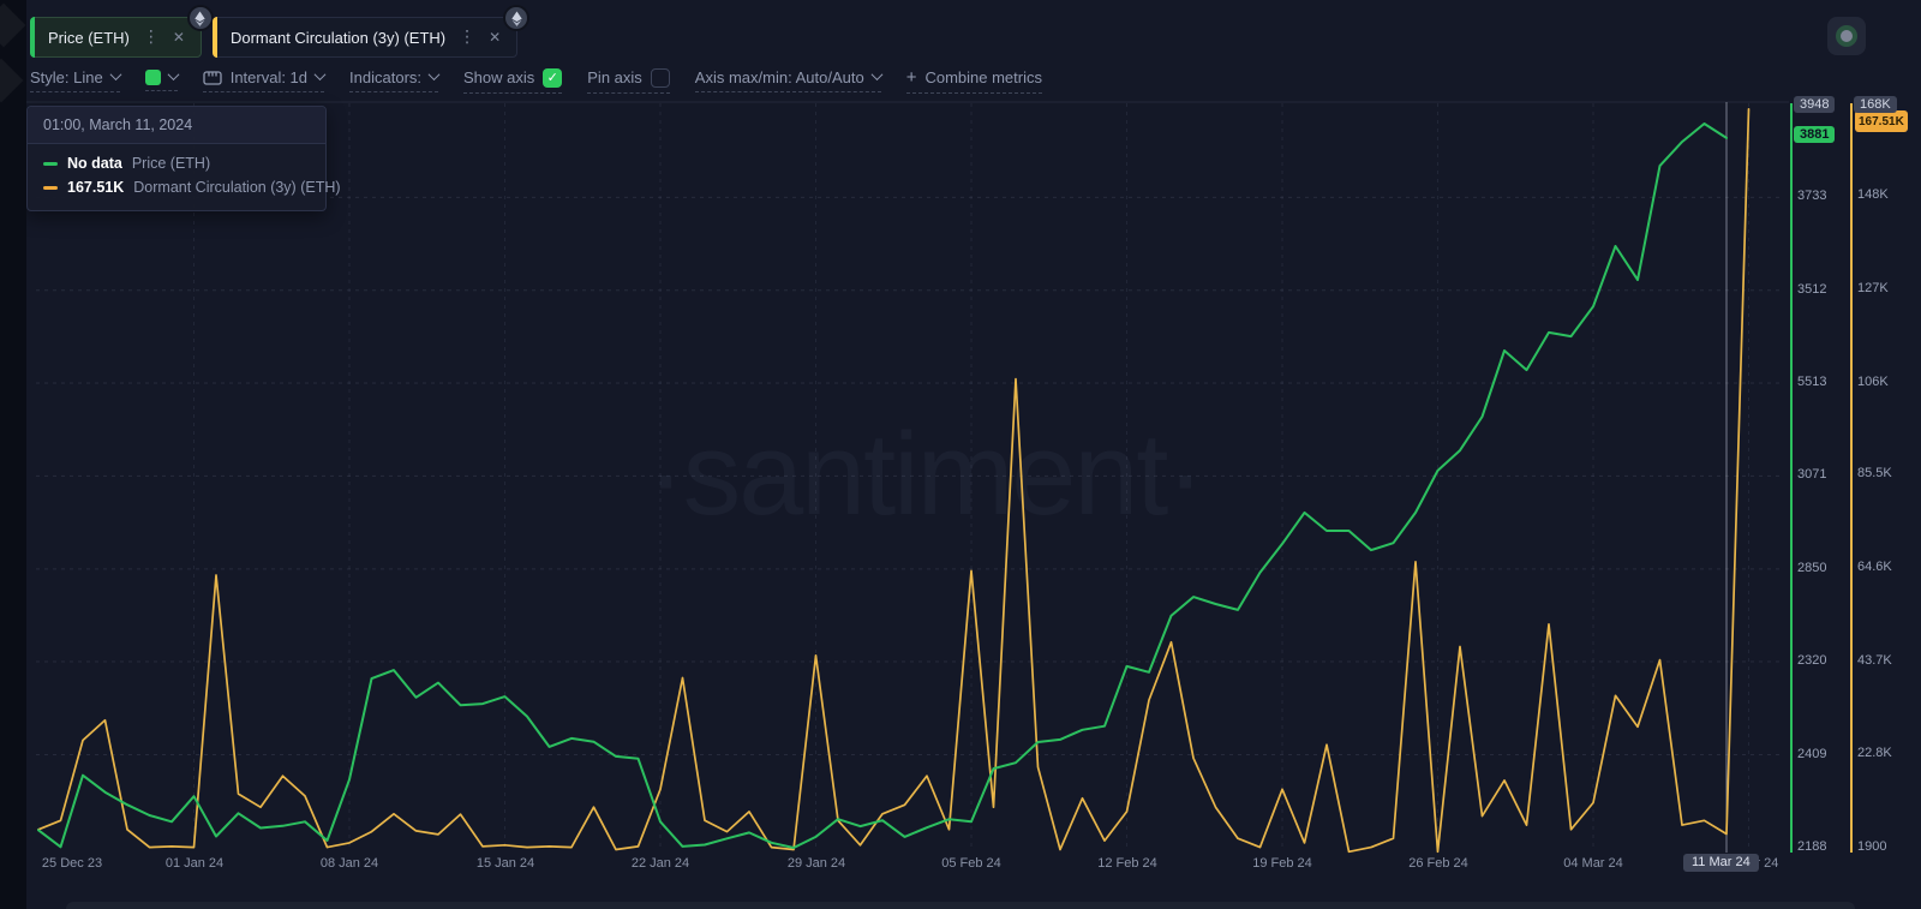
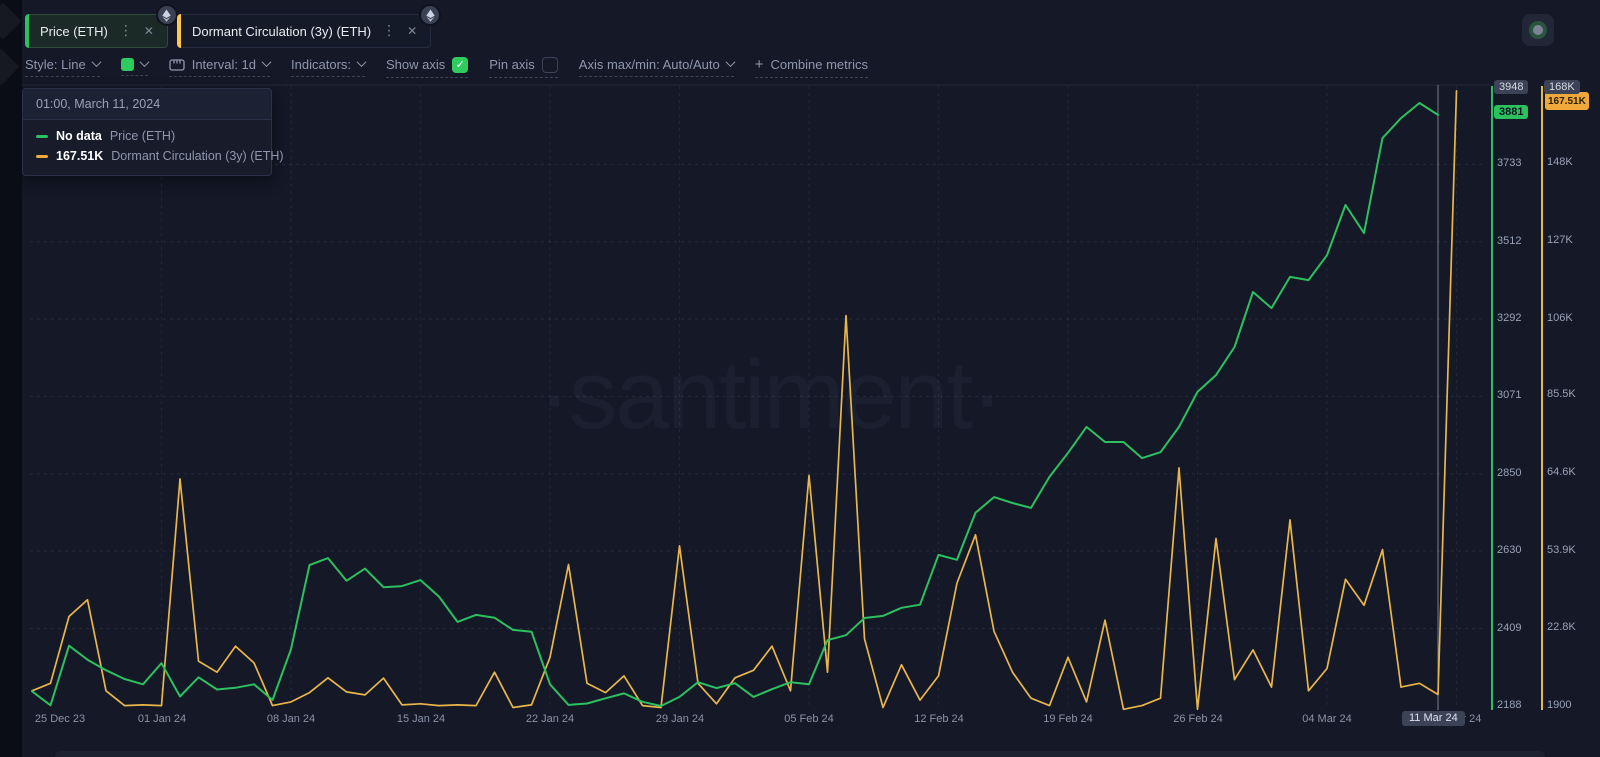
  Price (ETH)
  Dormant Circulation (3y) (ETH)
  Style: Line
  Interval: 1d
  Indicators:
  Show axis
  Pin axis
  Axis max/min: Auto/Auto
  Combine metrics
  ·santiment·
  167.51K
  3881
  3948
  3733
  3512
- 5513
+ 3292
  3071
  2850
- 2320
+ 2630
  2409
  2188
  168K
  148K
  127K
  106K
  85.5K
  64.6K
- 43.7K
+ 53.9K
  22.8K
  1900
  25 Dec 23
  01 Jan 24
  08 Jan 24
  15 Jan 24
  22 Jan 24
  29 Jan 24
  05 Feb 24
  12 Feb 24
  19 Feb 24
  26 Feb 24
  04 Mar 24
  11 Mar 24
  01:00, March 11, 2024
  No data
  Price (ETH)
  167.51K
  Dormant Circulation (3y) (ETH)
